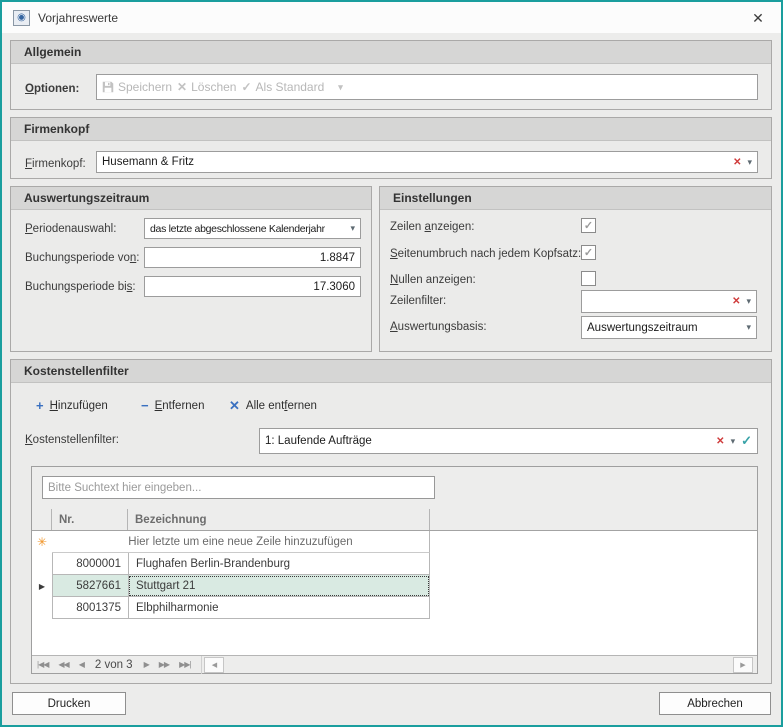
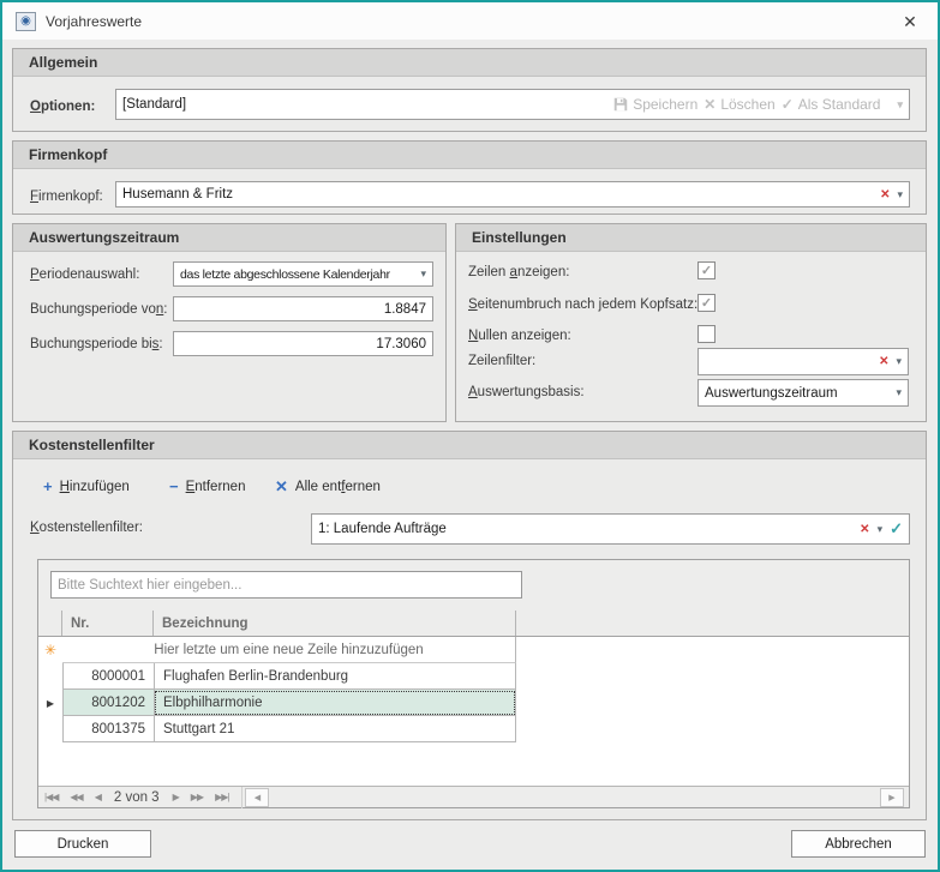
  ◉
  Vorjahreswerte
  ✕
  Allgemein
  Optionen:
+ [Standard]
  Speichern
  ✕
  Löschen
  ✓
  Als Standard
  ▾
  Firmenkopf
  Firmenkopf:
  Husemann & Fritz
  ✕
  ▾
  Auswertungszeitraum
  Periodenauswahl:
  das letzte abgeschlossene Kalenderjahr
  ▾
  Buchungsperiode von:
  1.8847
  Buchungsperiode bis:
  17.3060
  Einstellungen
  Zeilen anzeigen:
  ✓
  Seitenumbruch nach jedem Kopfsatz:
  ✓
  Nullen anzeigen:
  Zeilenfilter:
  ✕
  ▾
  Auswertungsbasis:
  Auswertungszeitraum
  ▾
  Kostenstellenfilter
  +
  Hinzufügen
  −
  Entfernen
  ✕
  Alle entfernen
  Kostenstellenfilter:
  1: Laufende Aufträge
  ✕
  ▾
  ✓
  Bitte Suchtext hier eingeben...
  Nr.
  Bezeichnung
  ✳
  Hier letzte um eine neue Zeile hinzuzufügen
  8000001
  Flughafen Berlin-Brandenburg
  ▶
- 5827661
+ 8001202
- Stuttgart 21
+ Elbphilharmonie
  8001375
- Elbphilharmonie
+ Stuttgart 21
  |◀◀
  ◀◀
  ◀
  2 von 3
  ▶
  ▶▶
  ▶▶|
  Drucken
  Abbrechen
